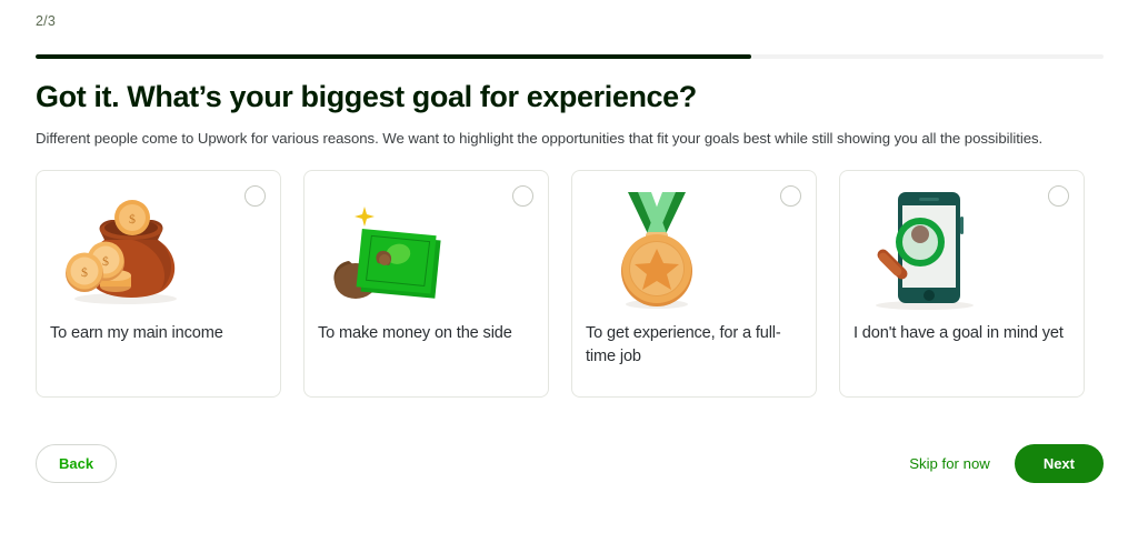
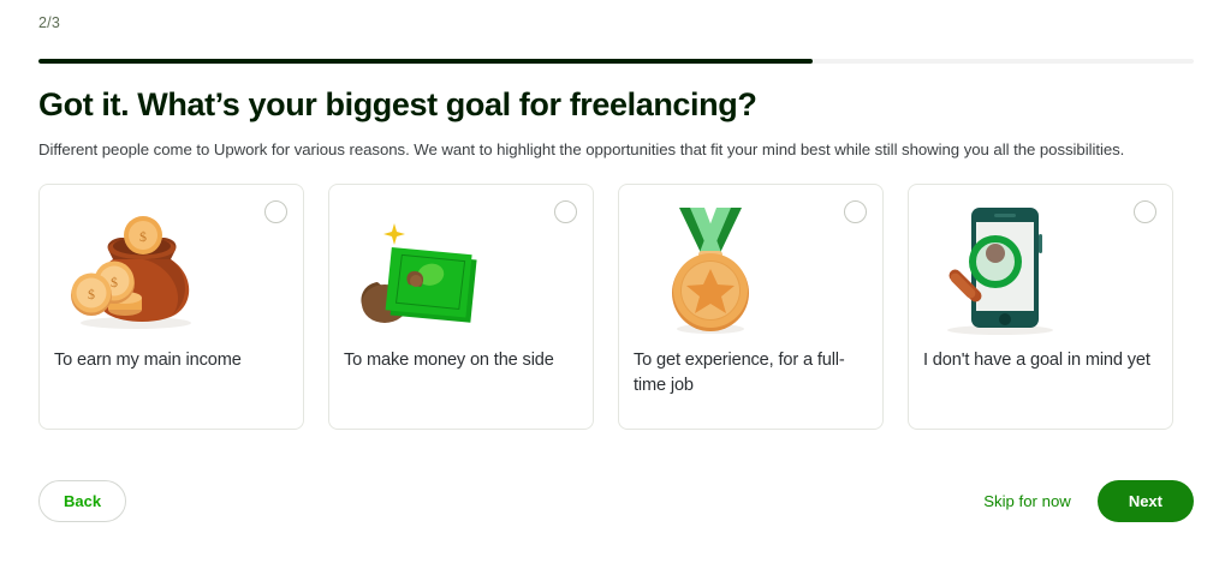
  2/3
- Got it. What’s your biggest goal for experience?
+ Got it. What’s your biggest goal for freelancing?
- Different people come to Upwork for various reasons. We want to highlight the opportunities that fit your goals best while still showing you all the possibilities.
+ Different people come to Upwork for various reasons. We want to highlight the opportunities that fit your mind best while still showing you all the possibilities.
  $
  $
  $
  To earn my main income
  To make money on the side
  To get experience, for a full-time job
  I don't have a goal in mind yet
  Back
  Skip for now
  Next
